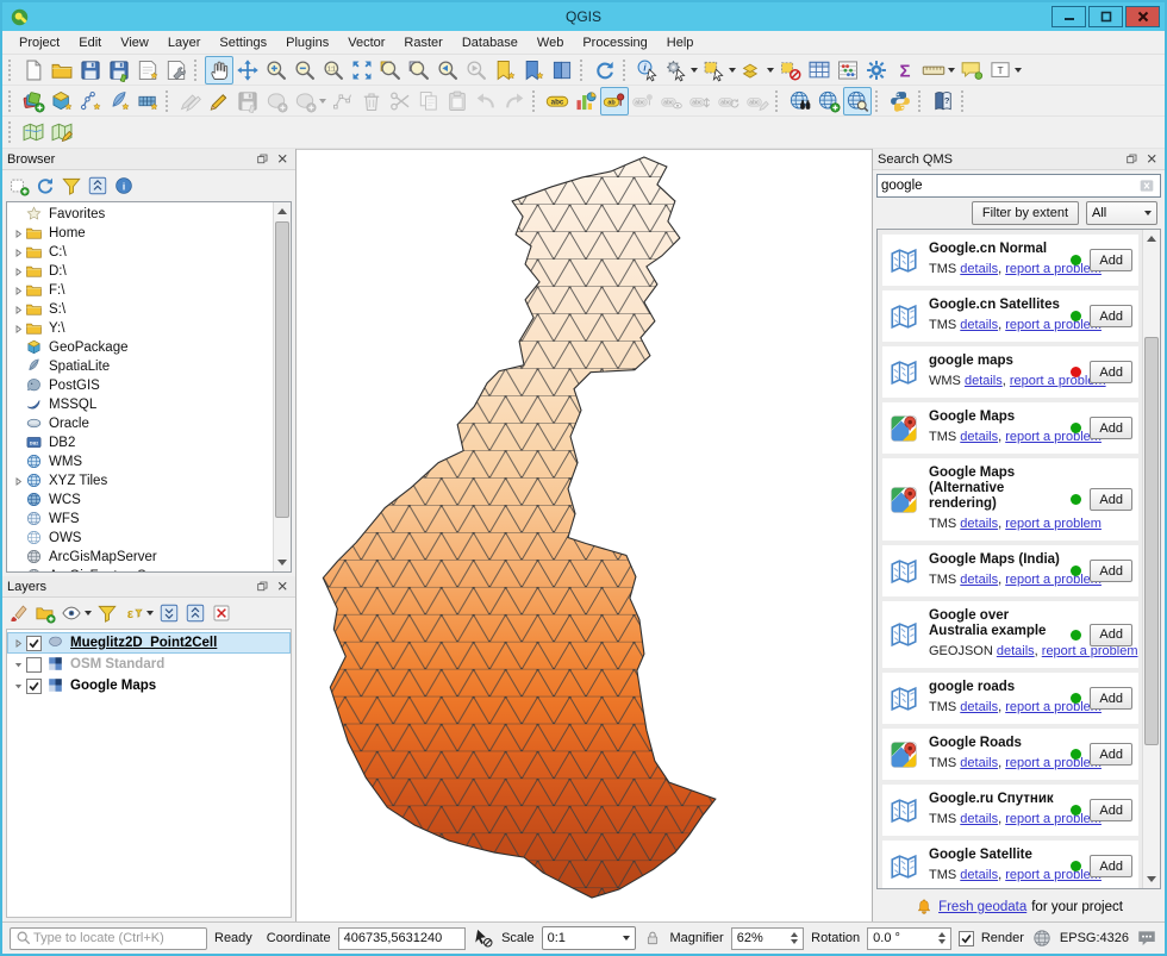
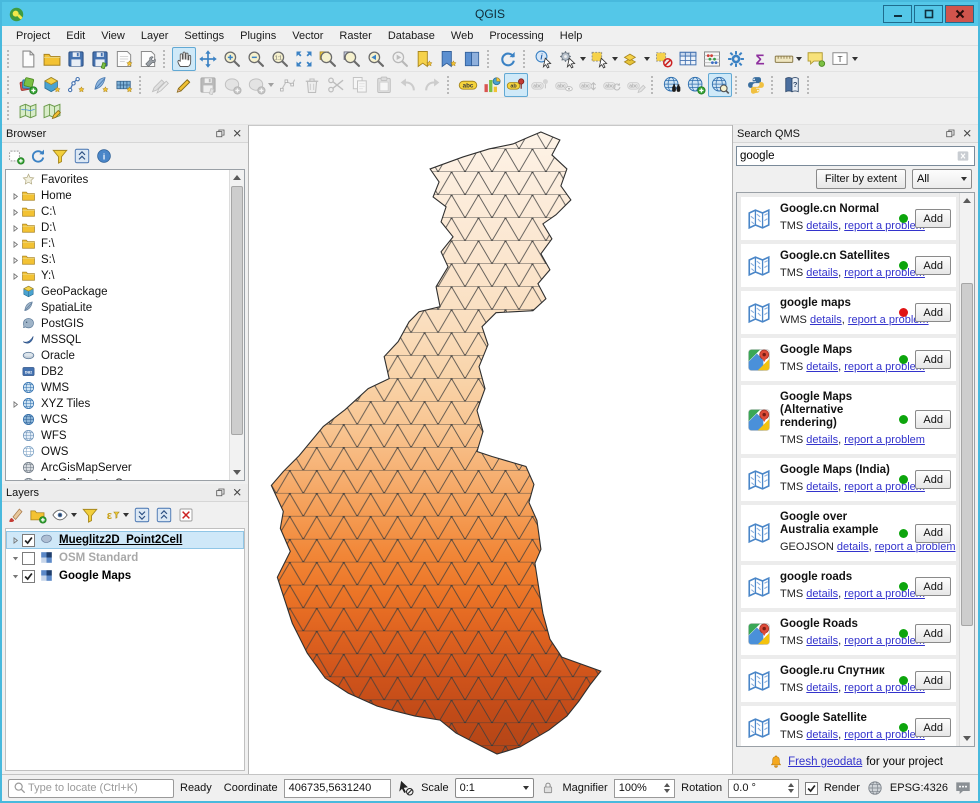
  QGIS
  Project
  Edit
  View
  Layer
  Settings
  Plugins
  Vector
  Raster
  Database
  Web
  Processing
  Help
  i
  Σ
  T
  ?
  Browser
  i
  Favorites
  Home
  C:\
  D:\
  F:\
  S:\
  Y:\
  GeoPackage
  SpatiaLite
  PostGIS
  MSSQL
  Oracle
  DB2
  WMS
  XYZ Tiles
  WCS
  WFS
  OWS
  ArcGisMapServer
  Layers
  ε
  Mueglitz2D_Point2Cell
  OSM Standard
  Google Maps
  Search QMS
  google
  Filter by extent
  All
  Google.cn Normal
  TMS details, report a proble
  Add
  Google.cn Satellites
  TMS details, report a proble
  Add
  google maps
  WMS details, report a probl
  Add
  Google Maps
  TMS details, report a proble
  Add
  Google Maps (Alternative rendering)
  TMS details, report a problem
  Add
  Google Maps (India)
  TMS details, report a proble
  Add
  Google over Australia example
  GEOJSON details, report a problem
  Add
  google roads
  TMS details, report a proble
  Add
  Google Roads
  TMS details, report a proble
  Add
  Google.ru Спутник
  TMS details, report a proble
  Add
  Google Satellite
  TMS details, report a proble
  Add
  Fresh geodata
  for your project
  Type to locate (Ctrl+K)
  Ready
  Coordinate
  406735,5631240
  Scale
  0:1
  Magnifier
- 62%
+ 100%
  Rotation
  0.0 °
  Render
  EPSG:4326
